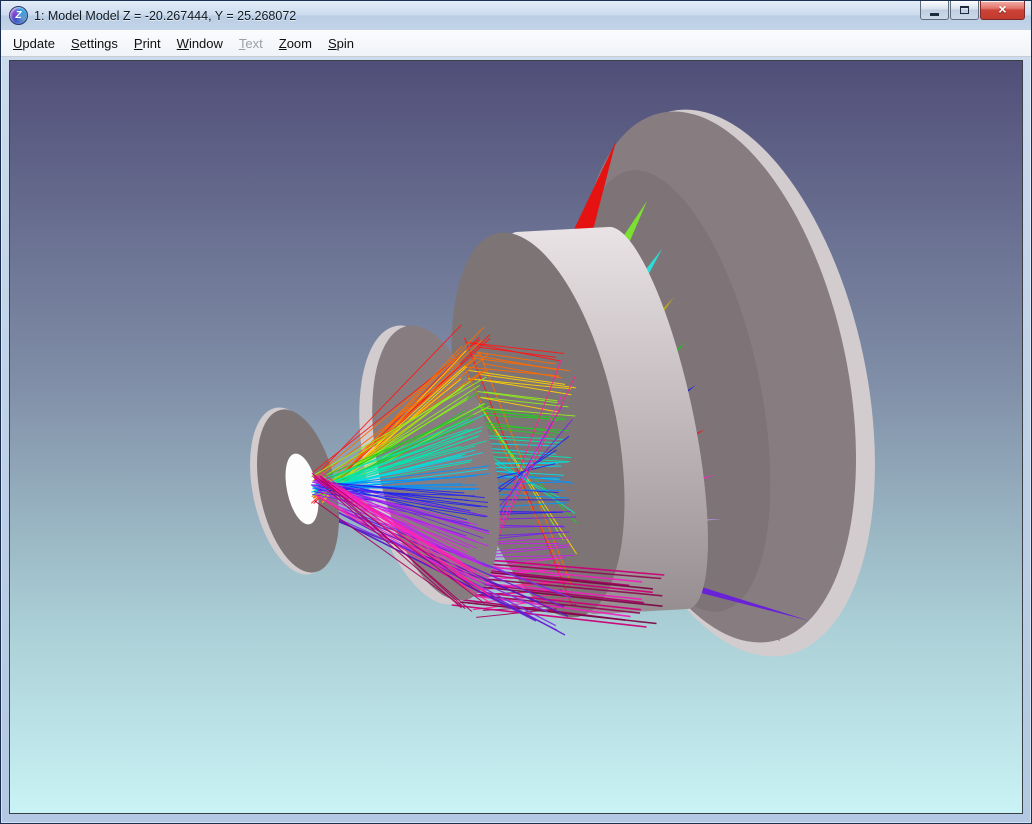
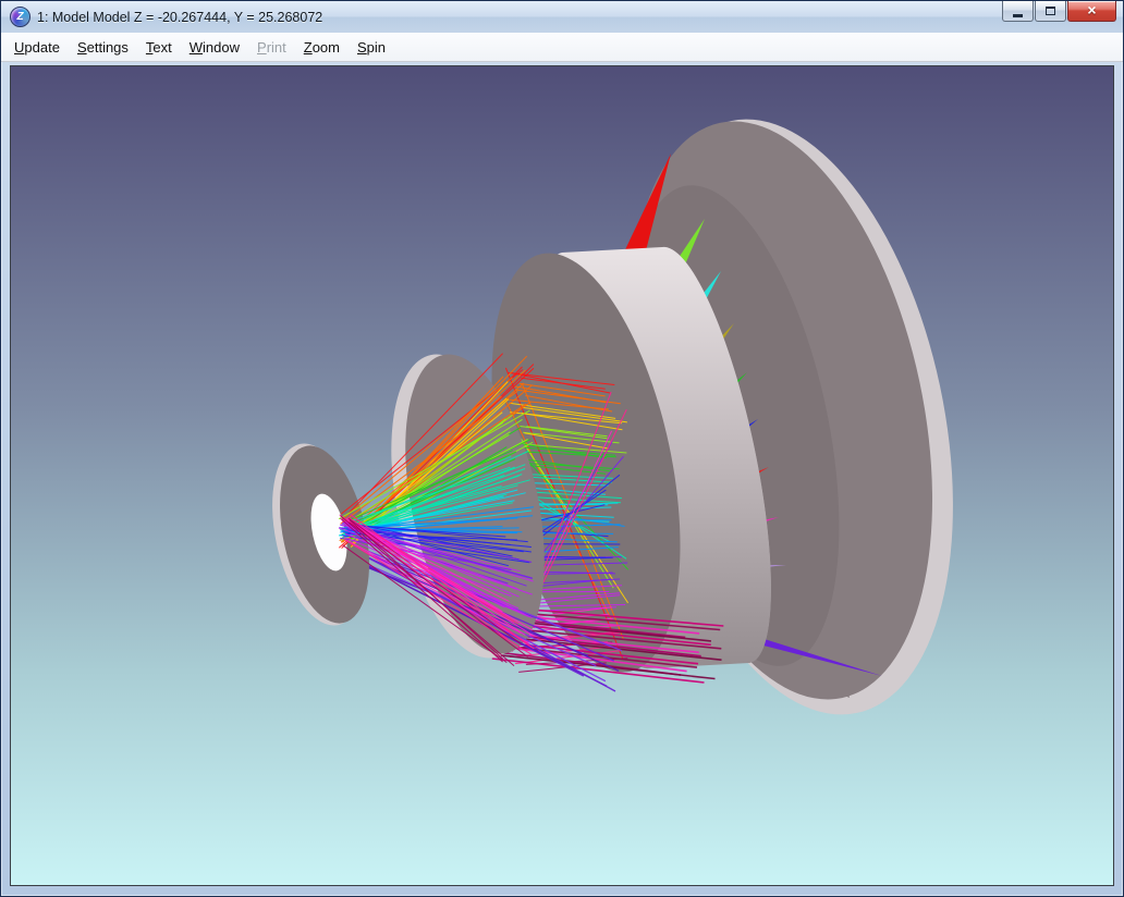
  Z
  1: Model Model Z = -20.267444, Y = 25.268072
  ×
  Update
  Settings
- Print
+ Text
  Window
- Text
+ Print
  Zoom
  Spin
